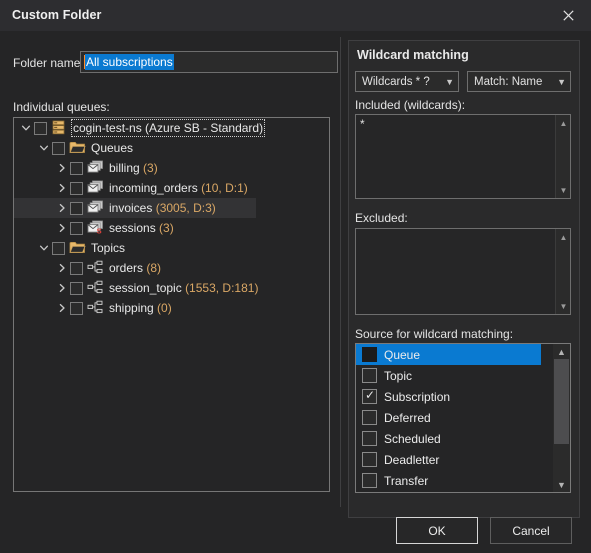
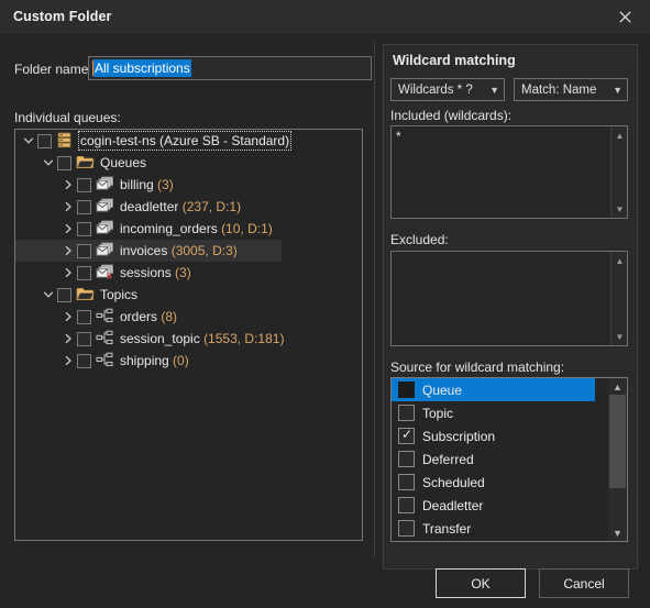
  Custom Folder
  Folder name
  All subscriptions
  Individual queues:
  cogin-test-ns (Azure SB - Standard)
  Queues
  billing (3)
+ deadletter (237, D:1)
  incoming_orders (10, D:1)
  invoices (3005, D:3)
  S
  sessions (3)
  Topics
  orders (8)
  session_topic (1553, D:181)
  shipping (0)
  Wildcard matching
  Wildcards * ?
  ▼
  Match: Name
  ▼
  Included (wildcards):
  *
  ▲
  ▼
  Excluded:
  ▲
  ▼
  Source for wildcard matching:
  Queue
  Topic
  ✓
  Subscription
  Deferred
  Scheduled
  Deadletter
  Transfer
  ▲
  ▼
  OK
  Cancel
